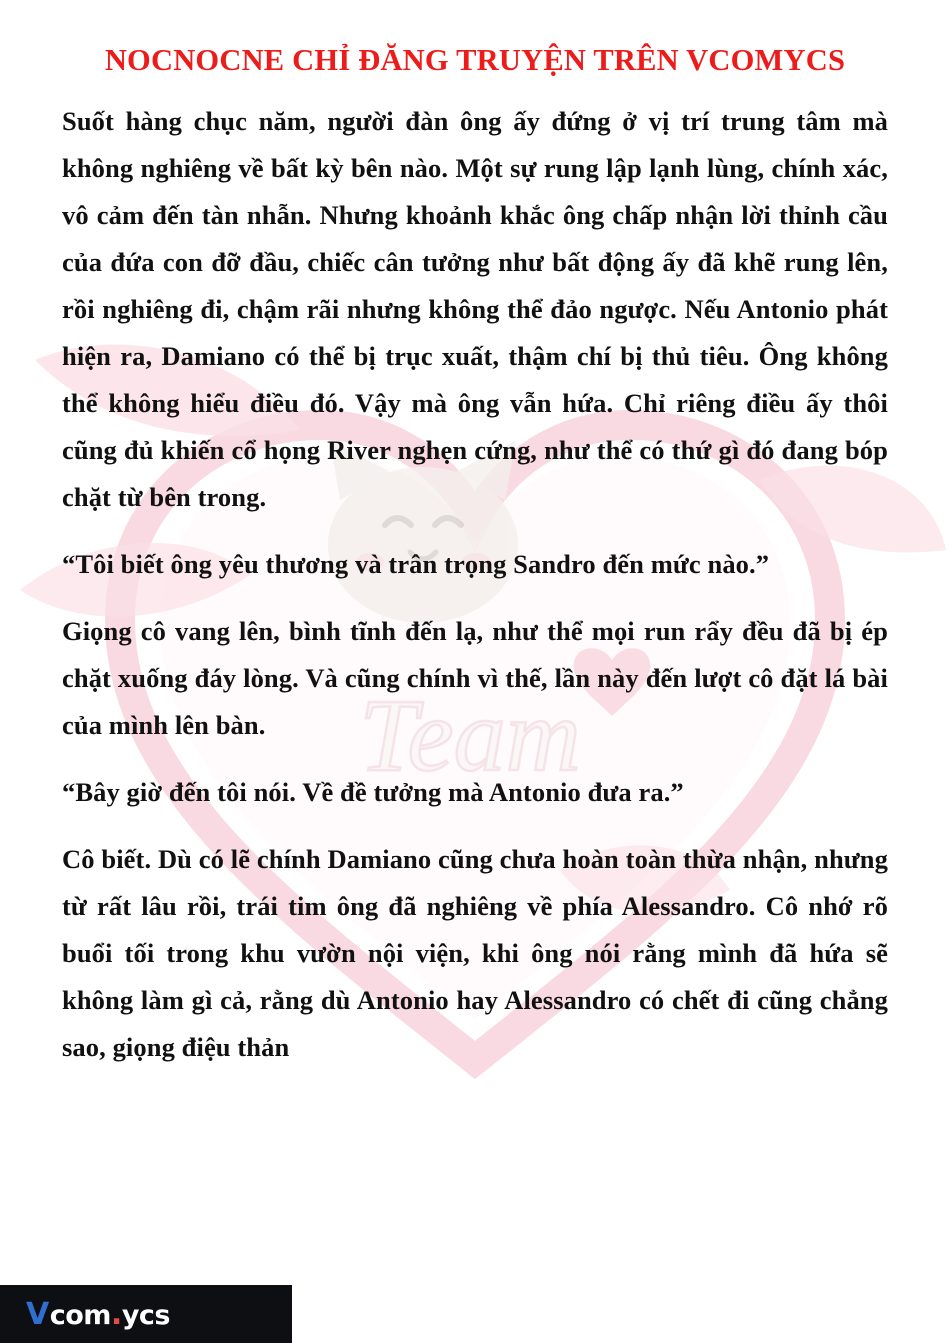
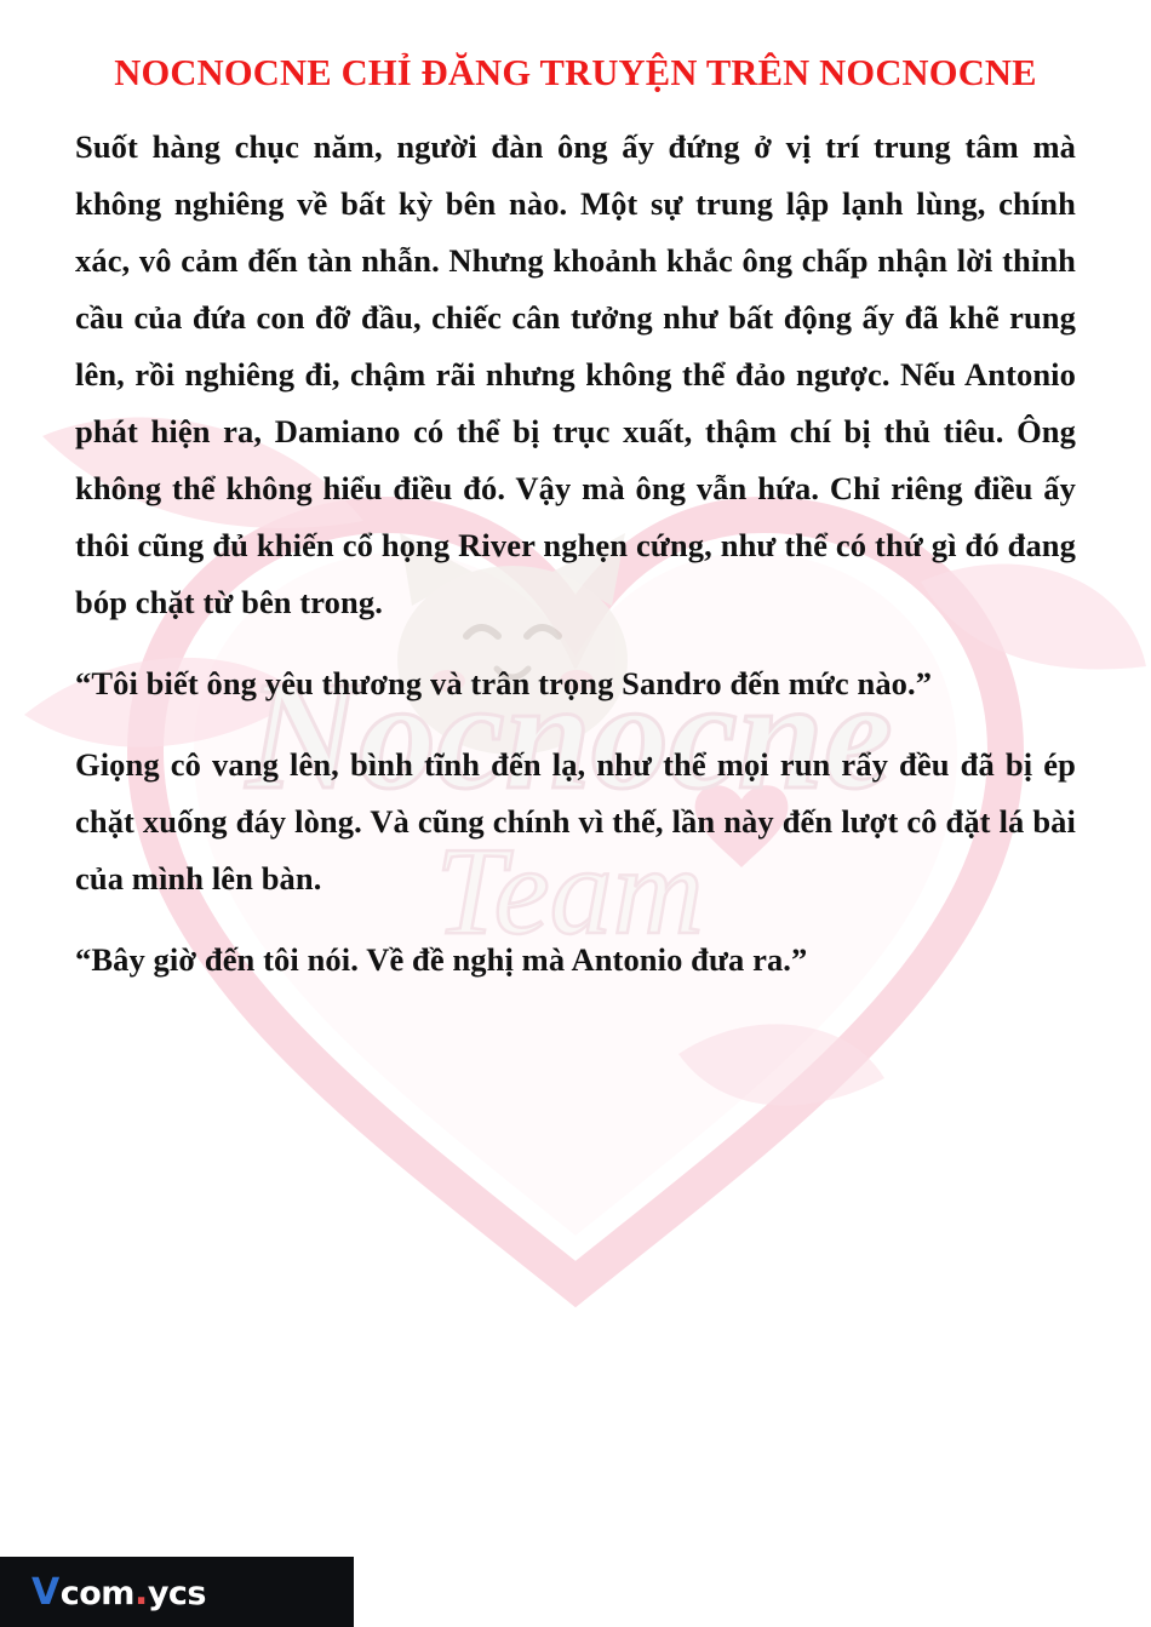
+ Nocnocne
  Team
- NOCNOCNE CHỈ ĐĂNG TRUYỆN TRÊN VCOMYCS
+ NOCNOCNE CHỈ ĐĂNG TRUYỆN TRÊN NOCNOCNE
- Suốt hàng chục năm, người đàn ông ấy đứng ở vị trí trung tâm mà không nghiêng về bất kỳ bên nào. Một sự rung lập lạnh lùng, chính xác, vô cảm đến tàn nhẫn. Nhưng khoảnh khắc ông chấp nhận lời thỉnh cầu của đứa con đỡ đầu, chiếc cân tưởng như bất động ấy đã khẽ rung lên, rồi nghiêng đi, chậm rãi nhưng không thể đảo ngược. Nếu Antonio phát hiện ra, Damiano có thể bị trục xuất, thậm chí bị thủ tiêu. Ông không thể không hiểu điều đó. Vậy mà ông vẫn hứa. Chỉ riêng điều ấy thôi cũng đủ khiến cổ họng River nghẹn cứng, như thể có thứ gì đó đang bóp chặt từ bên trong.
+ Suốt hàng chục năm, người đàn ông ấy đứng ở vị trí trung tâm mà không nghiêng về bất kỳ bên nào. Một sự trung lập lạnh lùng, chính xác, vô cảm đến tàn nhẫn. Nhưng khoảnh khắc ông chấp nhận lời thỉnh cầu của đứa con đỡ đầu, chiếc cân tưởng như bất động ấy đã khẽ rung lên, rồi nghiêng đi, chậm rãi nhưng không thể đảo ngược. Nếu Antonio phát hiện ra, Damiano có thể bị trục xuất, thậm chí bị thủ tiêu. Ông không thể không hiểu điều đó. Vậy mà ông vẫn hứa. Chỉ riêng điều ấy thôi cũng đủ khiến cổ họng River nghẹn cứng, như thể có thứ gì đó đang bóp chặt từ bên trong.
  “Tôi biết ông yêu thương và trân trọng Sandro đến mức nào.”
  Giọng cô vang lên, bình tĩnh đến lạ, như thể mọi run rẩy đều đã bị ép chặt xuống đáy lòng. Và cũng chính vì thế, lần này đến lượt cô đặt lá bài của mình lên bàn.
- “Bây giờ đến tôi nói. Về đề tưởng mà Antonio đưa ra.”
+ “Bây giờ đến tôi nói. Về đề nghị mà Antonio đưa ra.”
- Cô biết. Dù có lẽ chính Damiano cũng chưa hoàn toàn thừa nhận, nhưng từ rất lâu rồi, trái tim ông đã nghiêng về phía Alessandro. Cô nhớ rõ buổi tối trong khu vườn nội viện, khi ông nói rằng mình đã hứa sẽ không làm gì cả, rằng dù Antonio hay Alessandro có chết đi cũng chẳng sao, giọng điệu thản
  V
  com
  .
  ycs
